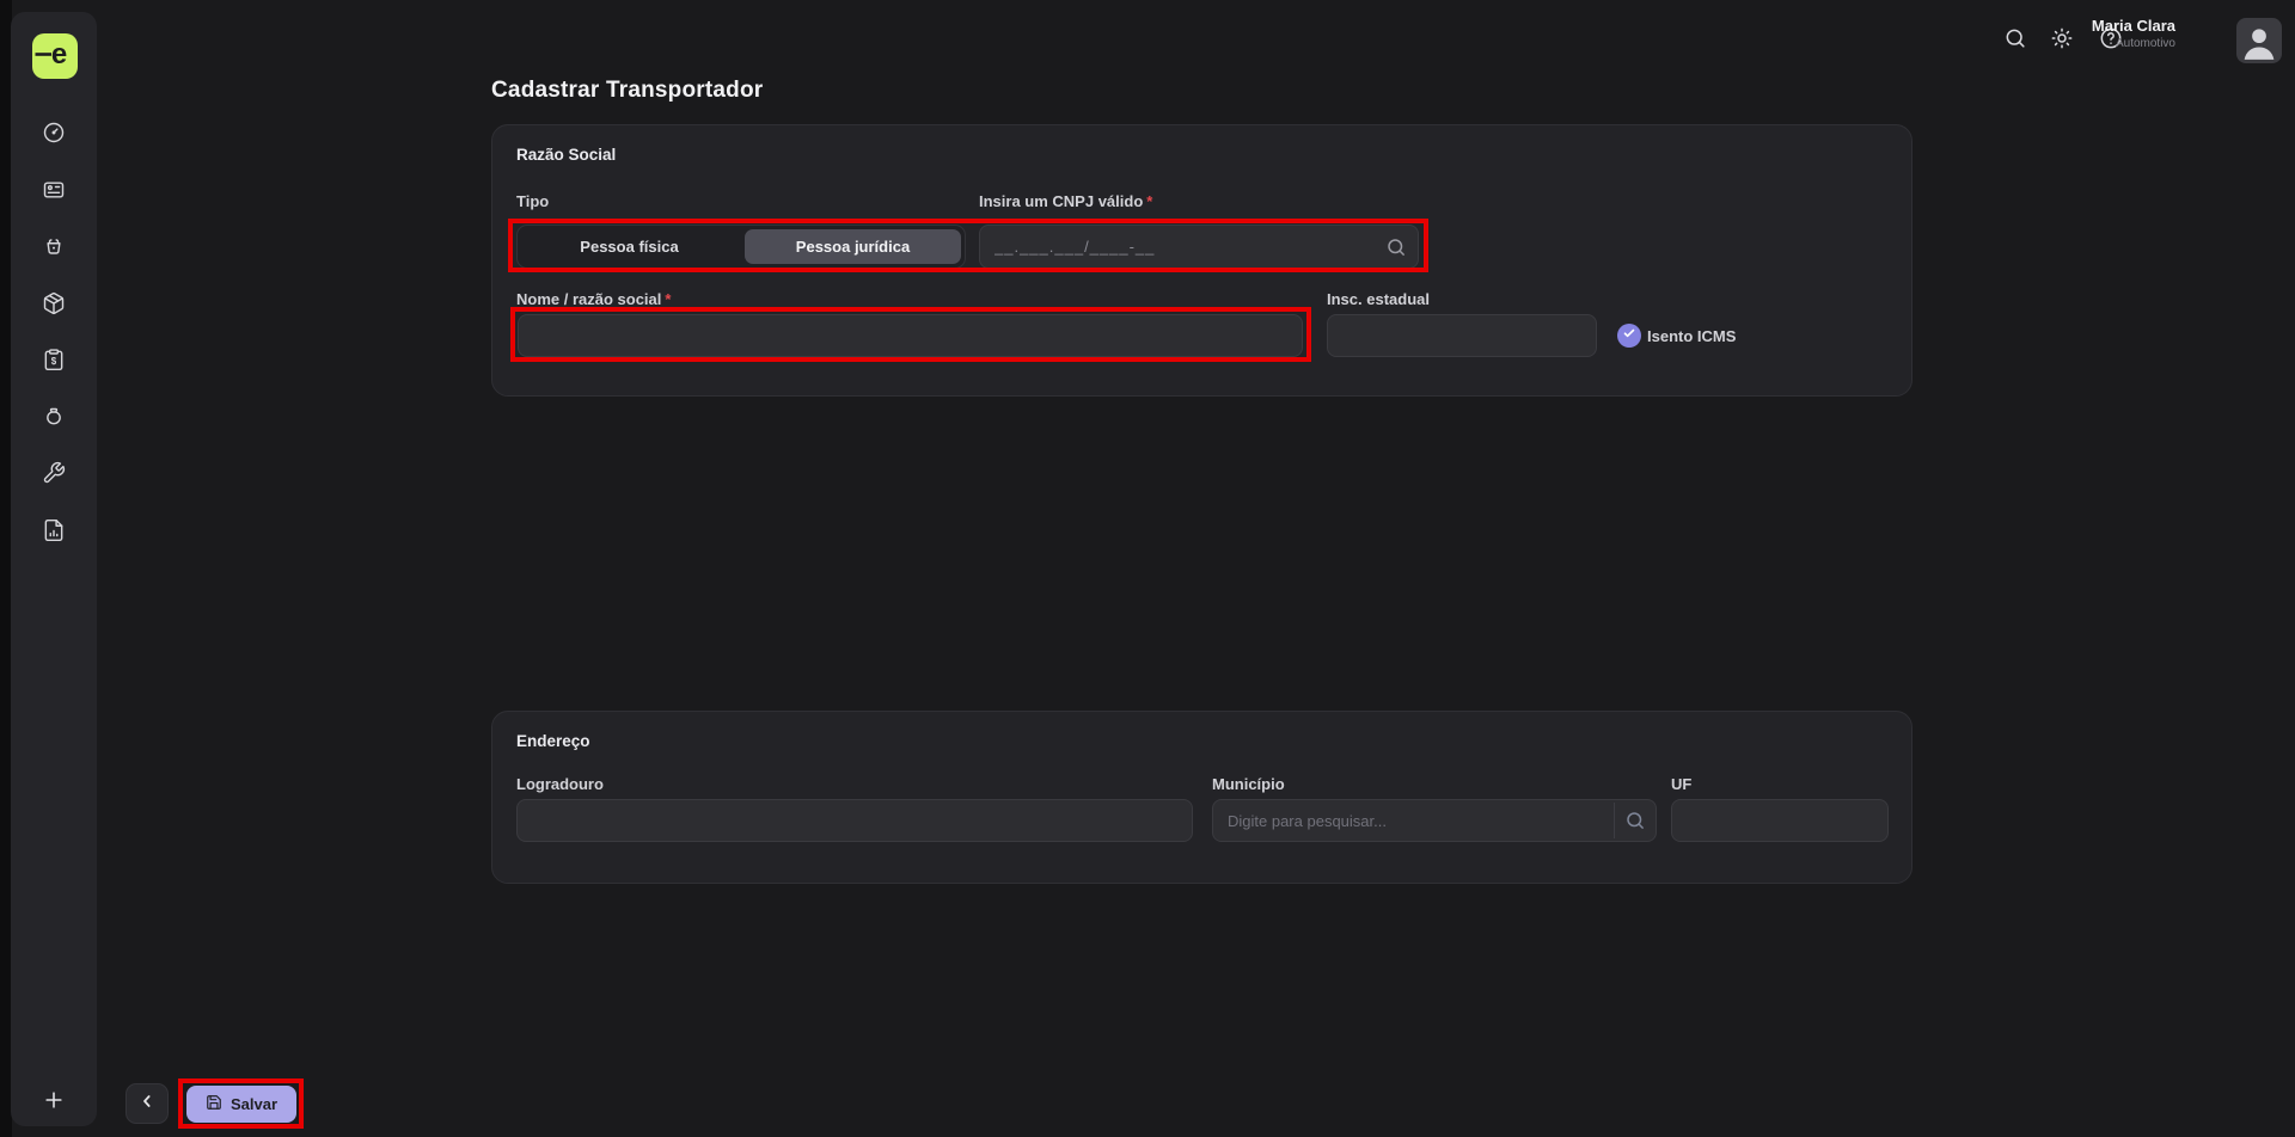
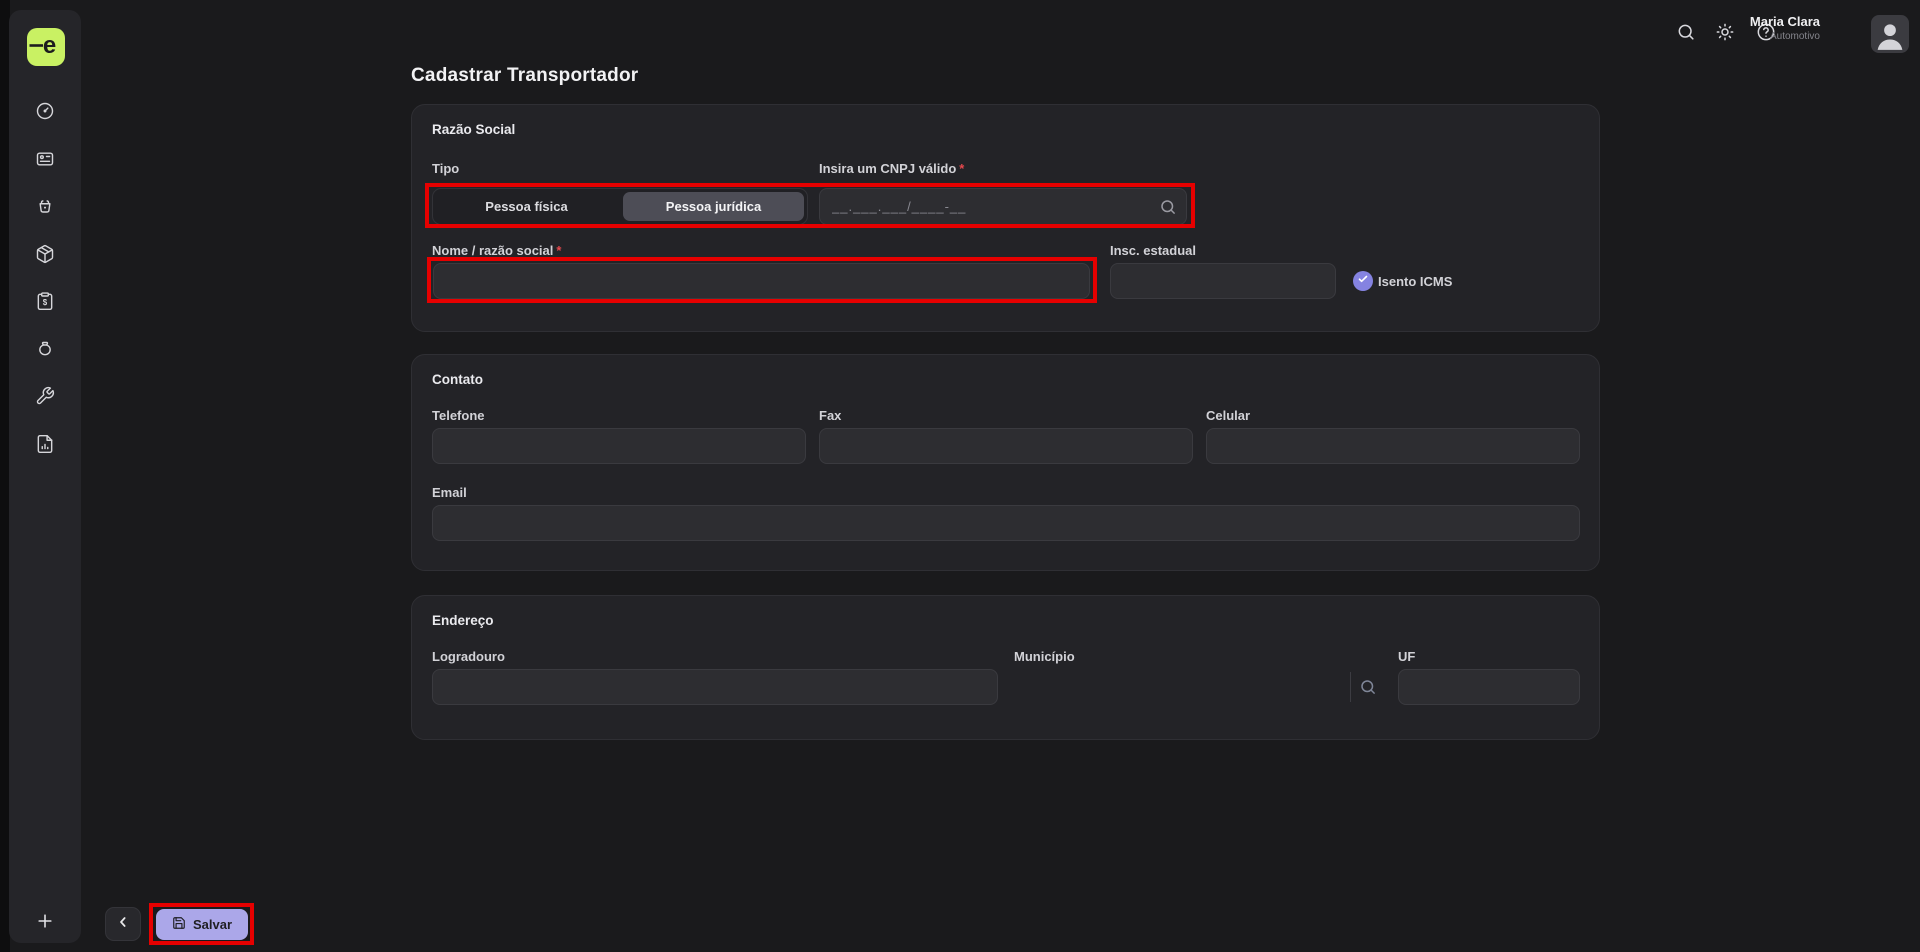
  e
  $
  Maria Clara
  Automotivo
  Cadastrar Transportador
  Razão Social
  Tipo
  Insira um CNPJ válido *
  Pessoa física
  Pessoa jurídica
  __.___.___/____-__
  Nome / razão social *
  Insc. estadual
  Isento ICMS
+ Contato
+ Telefone
+ Fax
+ Celular
+ Email
  Endereço
  Logradouro
  Município
  UF
- Digite para pesquisar...
  Salvar
